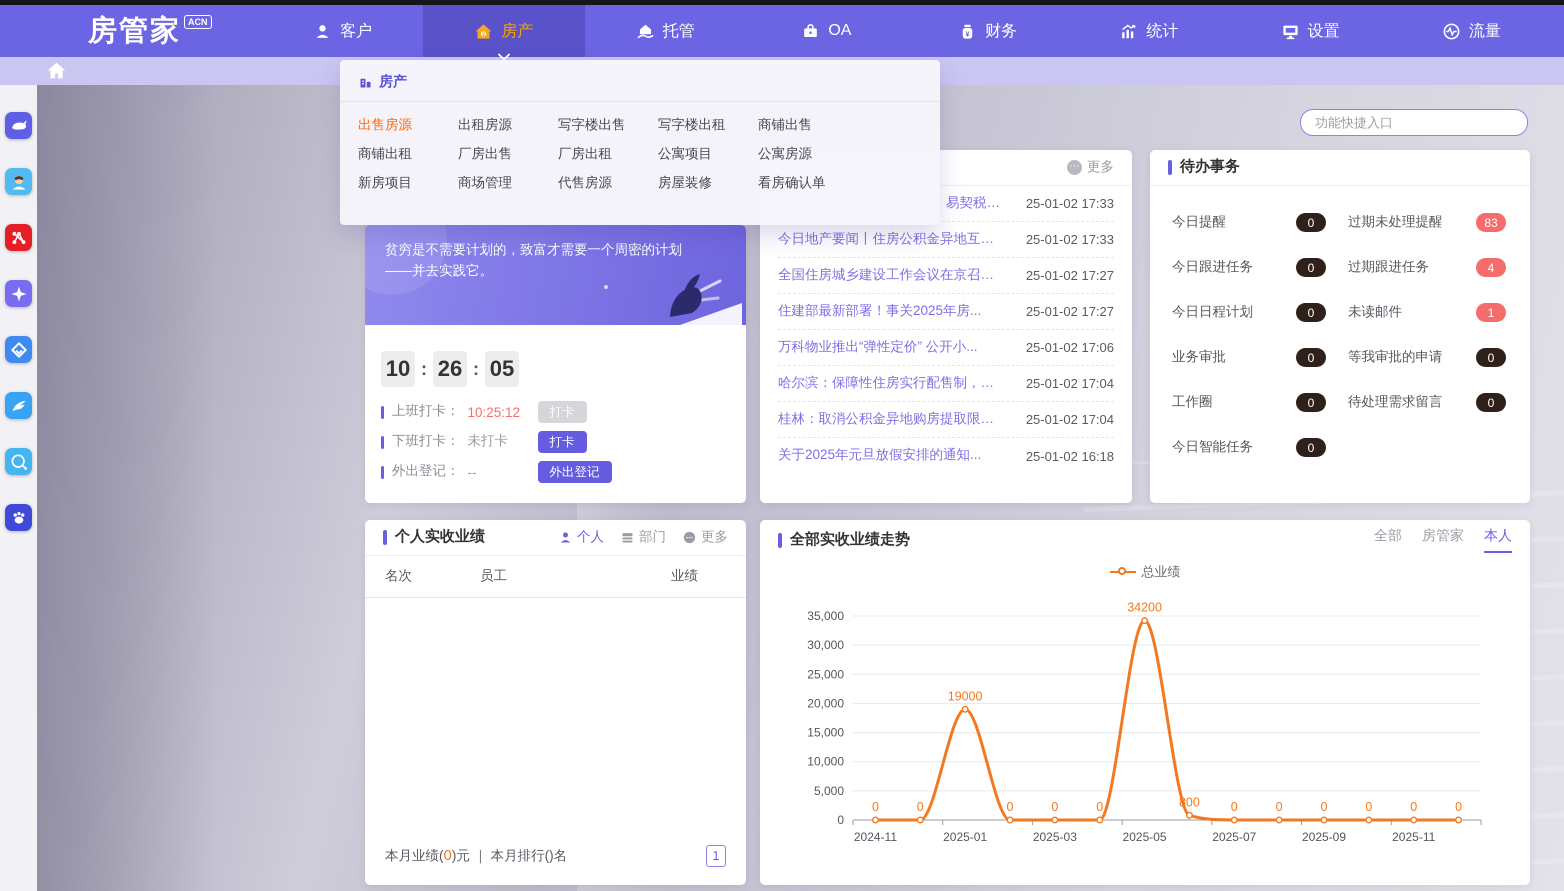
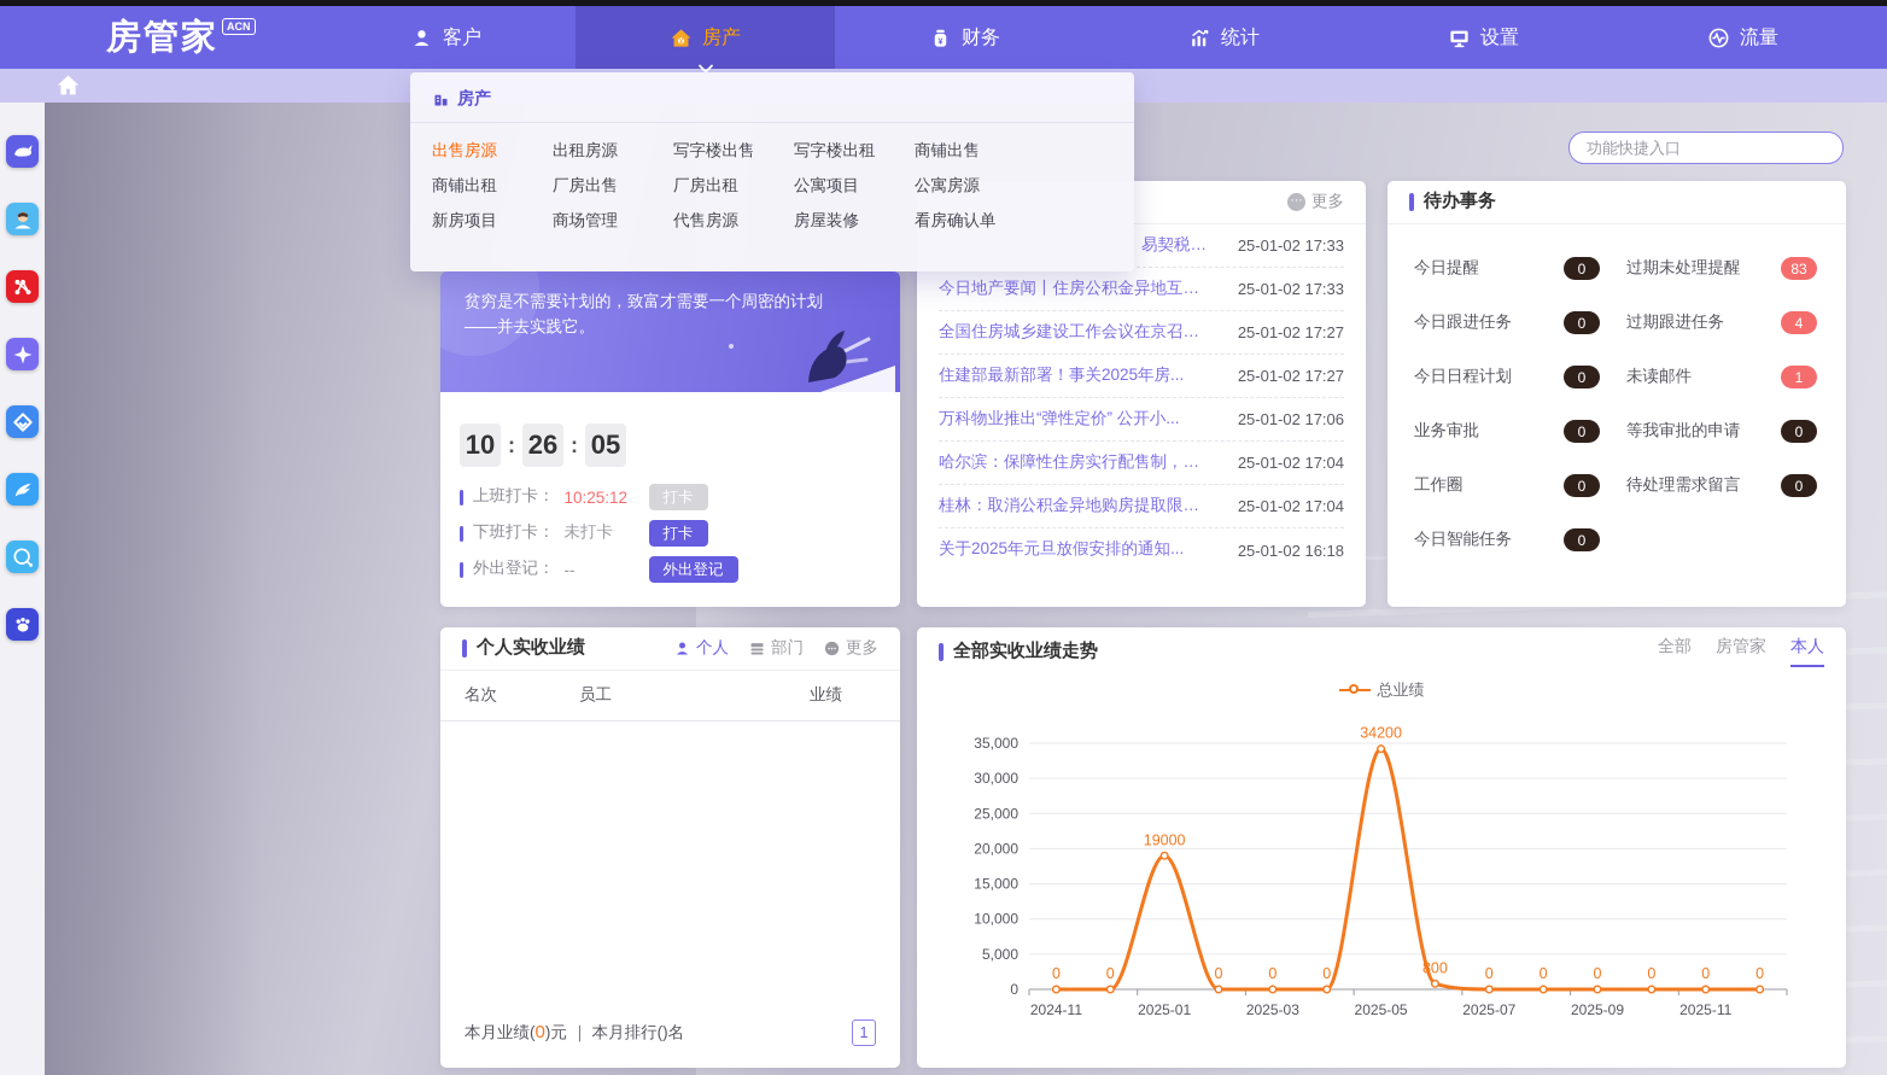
  房管家
  ACN
  客户
  房产
- 托管
- OA
  财务
  统计
  设置
  流量
  功能快捷入口
  贫穷是不需要计划的，致富才需要一个周密的计划——并去实践它。
  10
  :
  26
  :
  05
  上班打卡：
  10:25:12
  打卡
  下班打卡：
  未打卡
  打卡
  外出登记：
  --
  外出登记
  ⋯
  更多
  25-01-02 17:33
  今日地产要闻丨住房公积金异地互认..
  25-01-02 17:33
  全国住房城乡建设工作会议在京召开..
  25-01-02 17:27
  住建部最新部署！事关2025年房...
  25-01-02 17:27
  万科物业推出“弹性定价” 公开小...
  25-01-02 17:06
  哈尔滨：保障性住房实行配售制，实..
  25-01-02 17:04
  桂林：取消公积金异地购房提取限制..
  25-01-02 17:04
  关于2025年元旦放假安排的通知...
  25-01-02 16:18
  待办事务
  今日提醒
  0
  过期未处理提醒
  83
  今日跟进任务
  0
  过期跟进任务
  4
  今日日程计划
  0
  未读邮件
  1
  业务审批
  0
  等我审批的申请
  0
  工作圈
  0
  待处理需求留言
  0
  今日智能任务
  0
  个人实收业绩
  个人
  部门
  更多
  名次
  员工
  业绩
  本月业绩(0)元 ｜ 本月排行()名
  1
  全部实收业绩走势
  全部
  房管家
  本人
  总业绩
  0
  5,000
  10,000
  15,000
  20,000
  25,000
  30,000
  35,000
  2024-11
  2025-01
  2025-03
  2025-05
  2025-07
  2025-09
  2025-11
  0
  0
  19000
  0
  0
  0
  34200
  800
  0
  0
  0
  0
  0
  0
  房产
  出售房源
  出租房源
  写字楼出售
  写字楼出租
  商铺出售
  商铺出租
  厂房出售
  厂房出租
  公寓项目
  公寓房源
  新房项目
  商场管理
  代售房源
  房屋装修
  看房确认单
